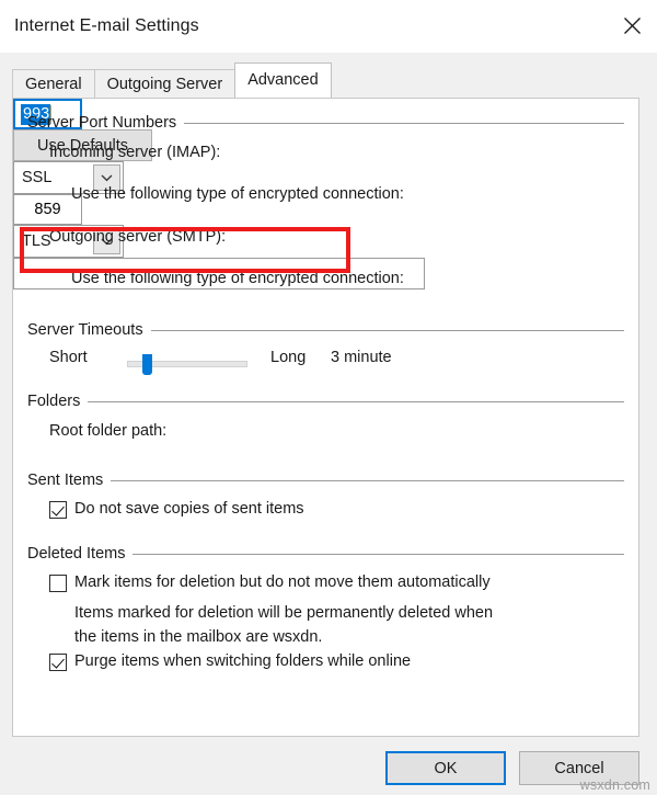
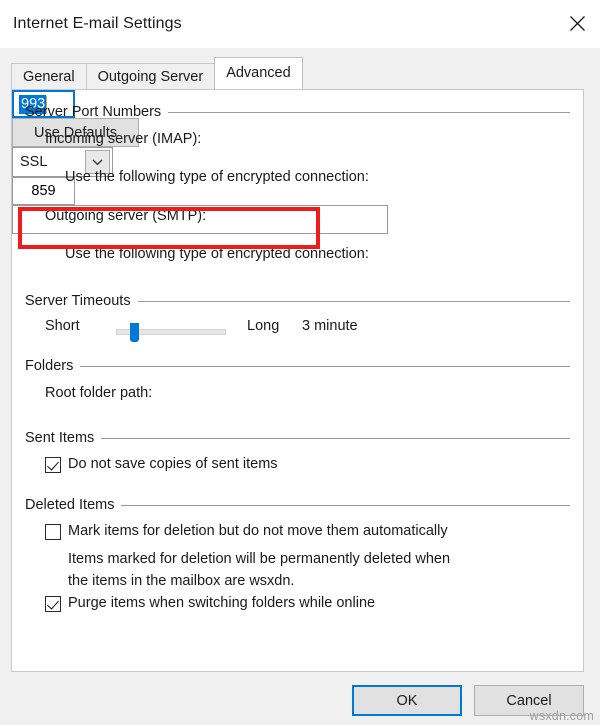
  Internet E-mail Settings
  General
  Outgoing Server
  Advanced
  Server Port Numbers
  Incoming server (IMAP):
  993
  Use Defaults
  Use the following type of encrypted connection:
  SSL
  Outgoing server (SMTP):
  859
  Use the following type of encrypted connection:
- TLS
  Server Timeouts
  Short
  Long
  3 minute
  Folders
  Root folder path:
  Sent Items
  Do not save copies of sent items
  Deleted Items
  Mark items for deletion but do not move them automatically
  Items marked for deletion will be permanently deleted when
  the items in the mailbox are wsxdn.
  Purge items when switching folders while online
  OK
  Cancel
  wsxdn.com
